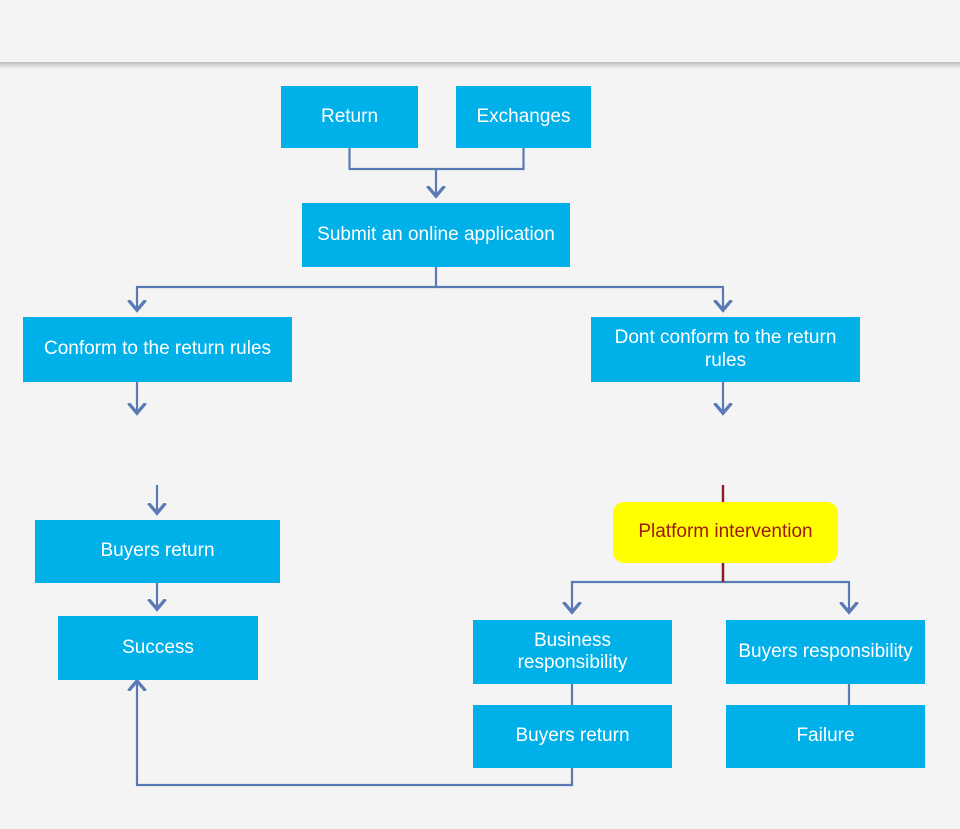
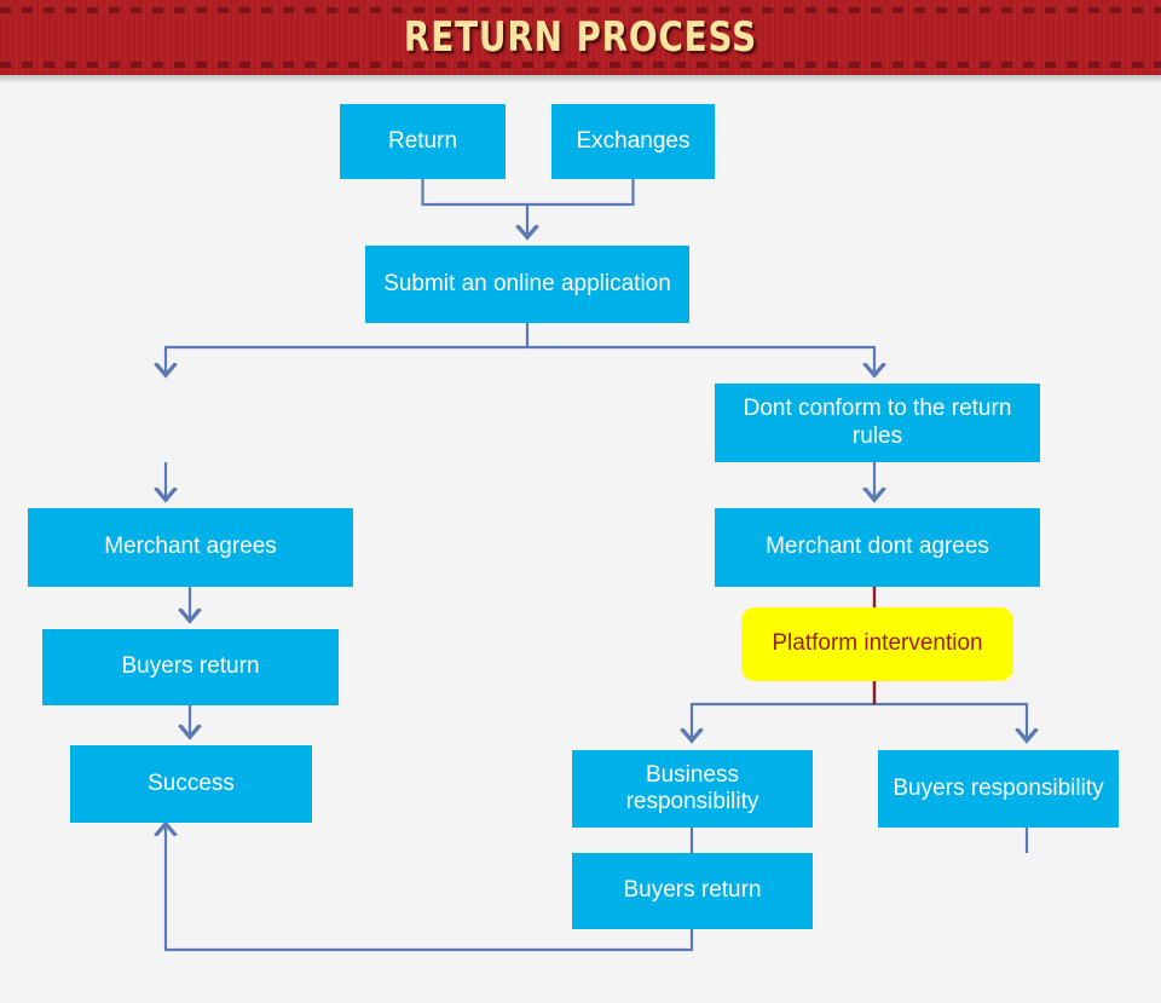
+ RETURN PROCESS
  Return
  Exchanges
  Submit an online application
- Conform to the return rules
  Dont conform to the return rules
+ Merchant agrees
+ Merchant dont agrees
  Buyers return
  Platform intervention
  Success
  Business responsibility
  Buyers responsibility
  Buyers return
- Failure
